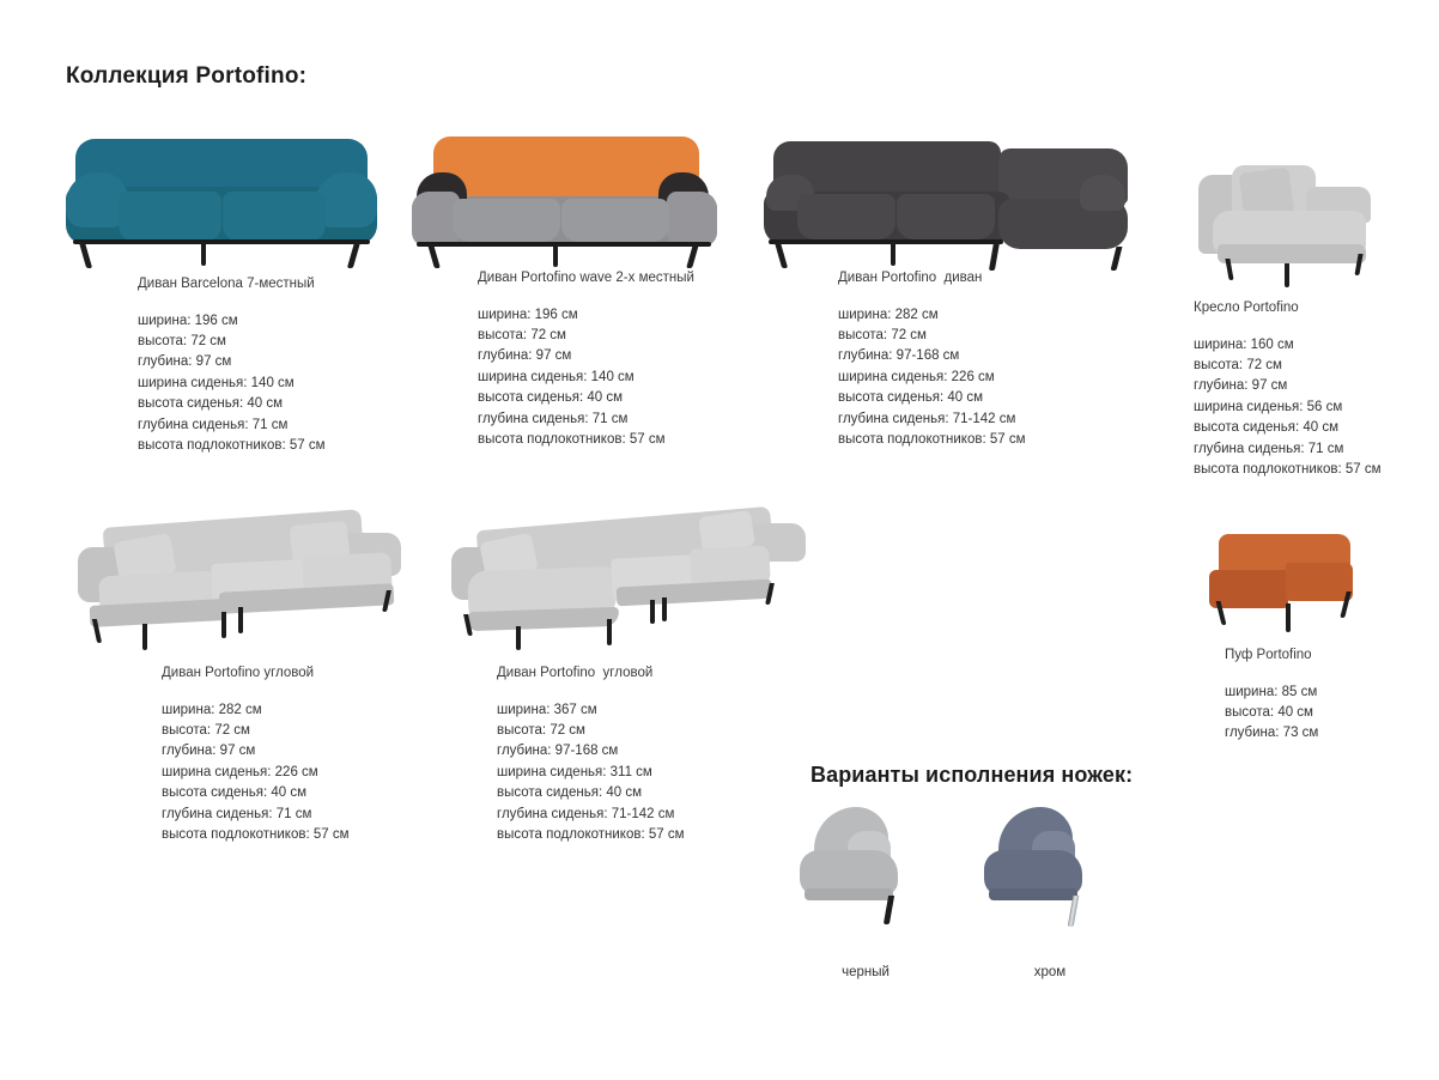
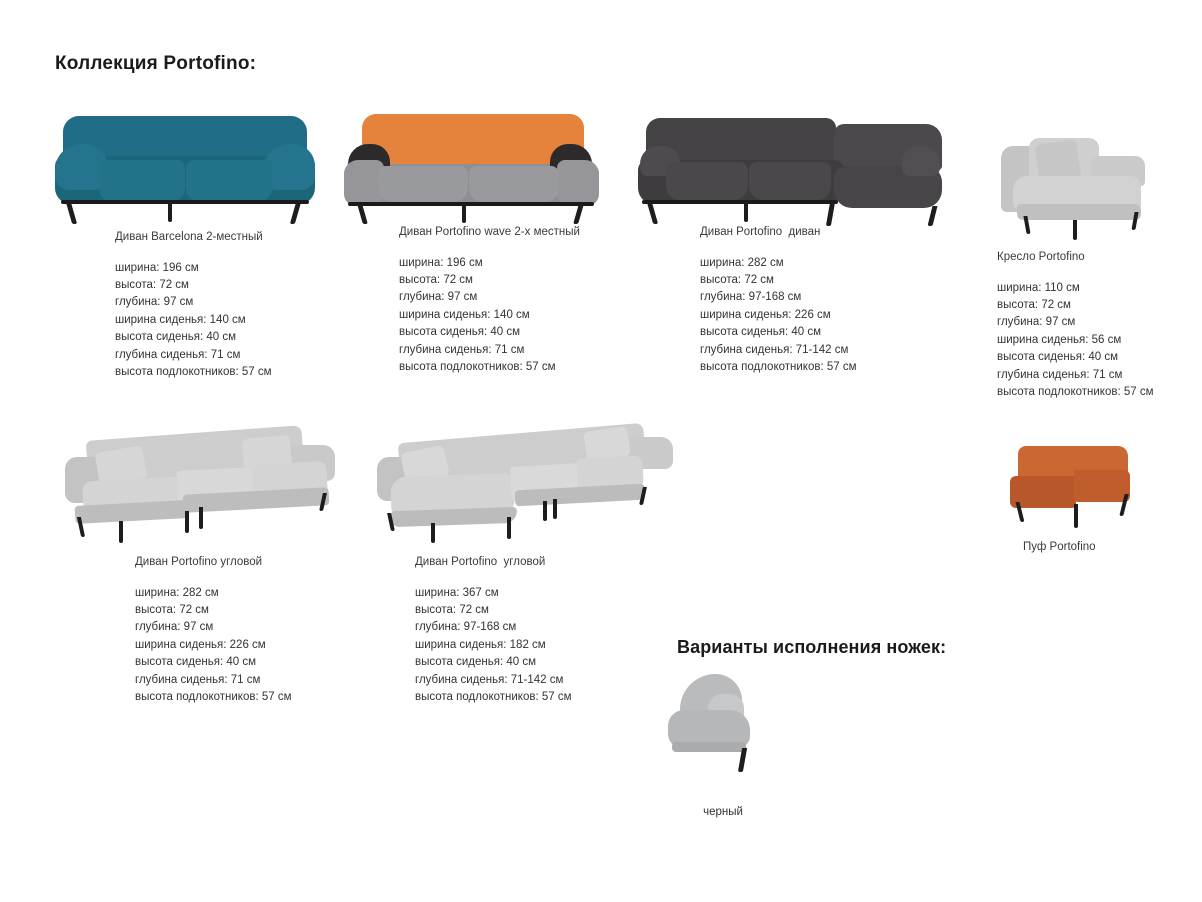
  Коллекция Portofino:
  Варианты исполнения ножек:
- Диван Barcelona 7-местный
+ Диван Barcelona 2-местный
  ширина: 196 см
  высота: 72 см
  глубина: 97 см
  ширина сиденья: 140 см
  высота сиденья: 40 см
  глубина сиденья: 71 см
  высота подлокотников: 57 см
  Диван Portofino wave 2-х местный
  ширина: 196 см
  высота: 72 см
  глубина: 97 см
  ширина сиденья: 140 см
  высота сиденья: 40 см
  глубина сиденья: 71 см
  высота подлокотников: 57 см
  Диван Portofino диван
  ширина: 282 см
  высота: 72 см
  глубина: 97-168 см
  ширина сиденья: 226 см
  высота сиденья: 40 см
  глубина сиденья: 71-142 см
  высота подлокотников: 57 см
  Кресло Portofino
- ширина: 160 см
+ ширина: 110 см
  высота: 72 см
  глубина: 97 см
  ширина сиденья: 56 см
  высота сиденья: 40 см
  глубина сиденья: 71 см
  высота подлокотников: 57 см
  Диван Portofino угловой
  ширина: 282 см
  высота: 72 см
  глубина: 97 см
  ширина сиденья: 226 см
  высота сиденья: 40 см
  глубина сиденья: 71 см
  высота подлокотников: 57 см
  Диван Portofino угловой
  ширина: 367 см
  высота: 72 см
  глубина: 97-168 см
- ширина сиденья: 311 см
+ ширина сиденья: 182 см
  высота сиденья: 40 см
  глубина сиденья: 71-142 см
  высота подлокотников: 57 см
  Пуф Portofino
- ширина: 85 см
- высота: 40 см
- глубина: 73 см
  черный
- хром
